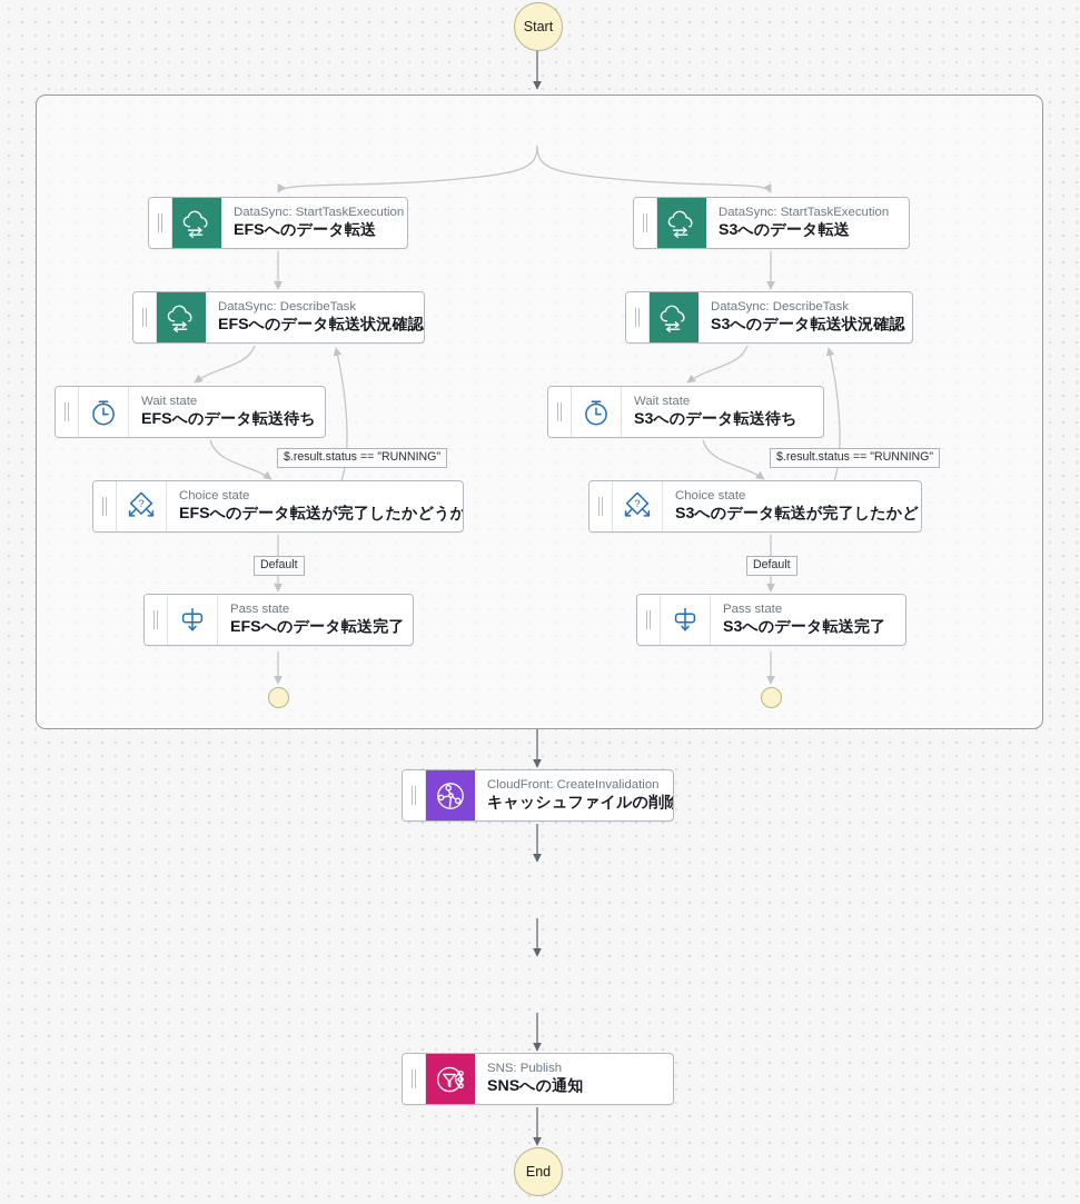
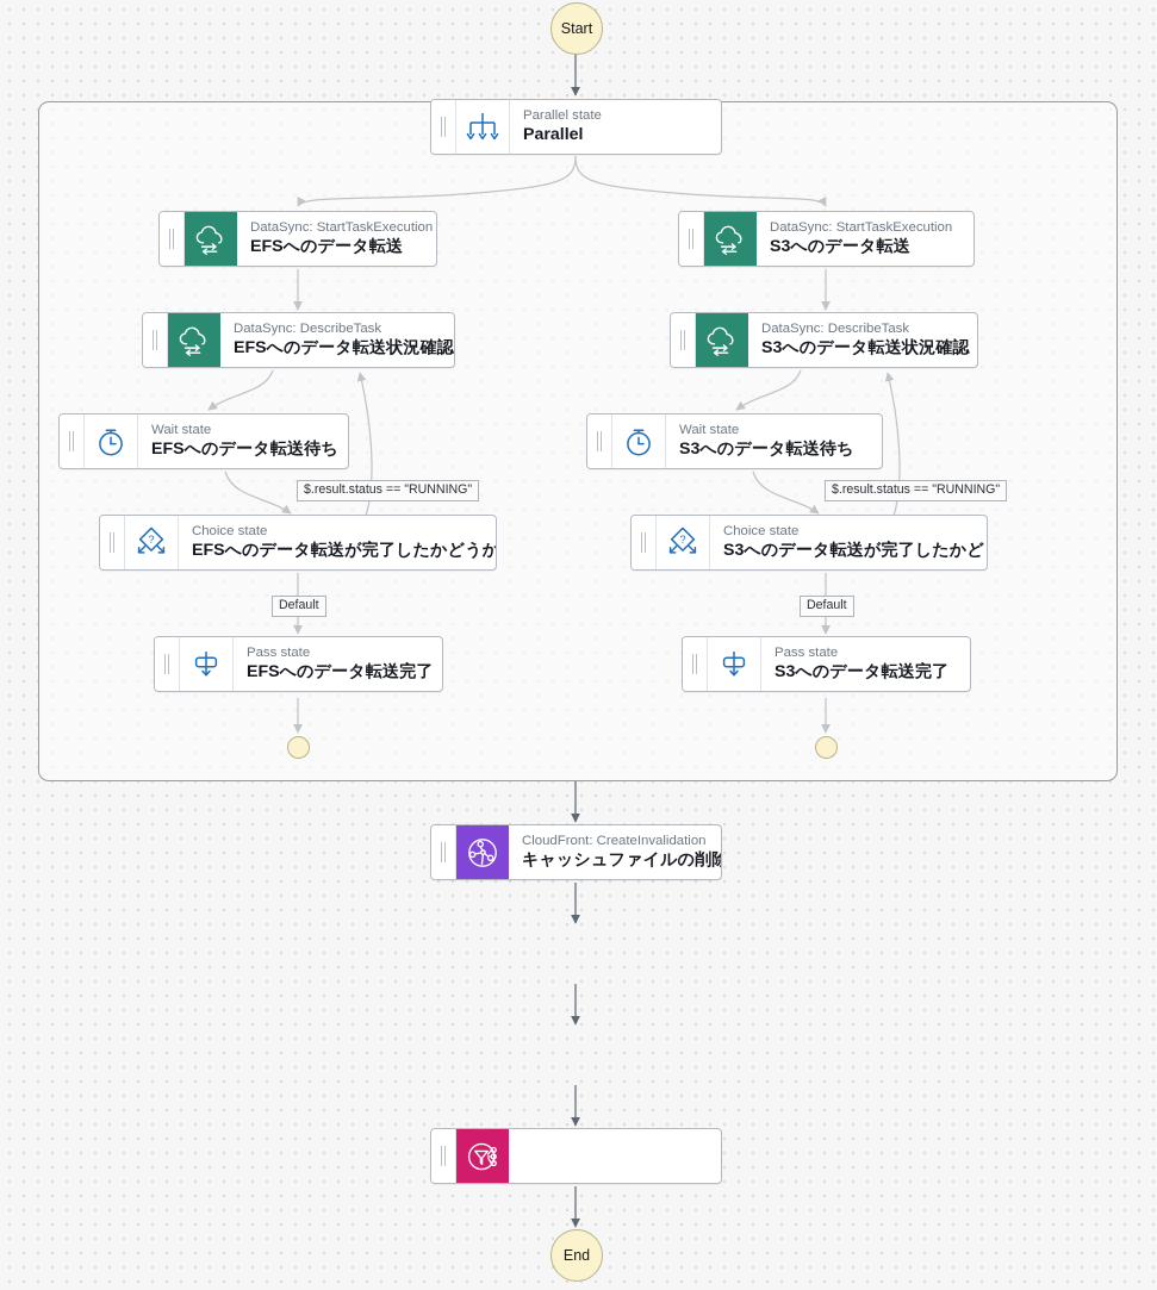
  Start
+ Parallel state
+ Parallel
  DataSync: StartTaskExecution
  EFSへのデータ転送
  DataSync: DescribeTask
  EFSへのデータ転送状況確認
  Wait state
  EFSへのデータ転送待ち
  ?
  Choice state
  EFSへのデータ転送が完了したかどうか
  Pass state
  EFSへのデータ転送完了
  DataSync: StartTaskExecution
  S3へのデータ転送
  DataSync: DescribeTask
  S3へのデータ転送状況確認
  Wait state
  S3へのデータ転送待ち
  ?
  Choice state
  S3へのデータ転送が完了したかど
  Pass state
  S3へのデータ転送完了
  $.result.status == "RUNNING"
  Default
  $.result.status == "RUNNING"
  Default
  CloudFront: CreateInvalidation
  キャッシュファイルの削除
- SNS: Publish
- SNSへの通知
  End
